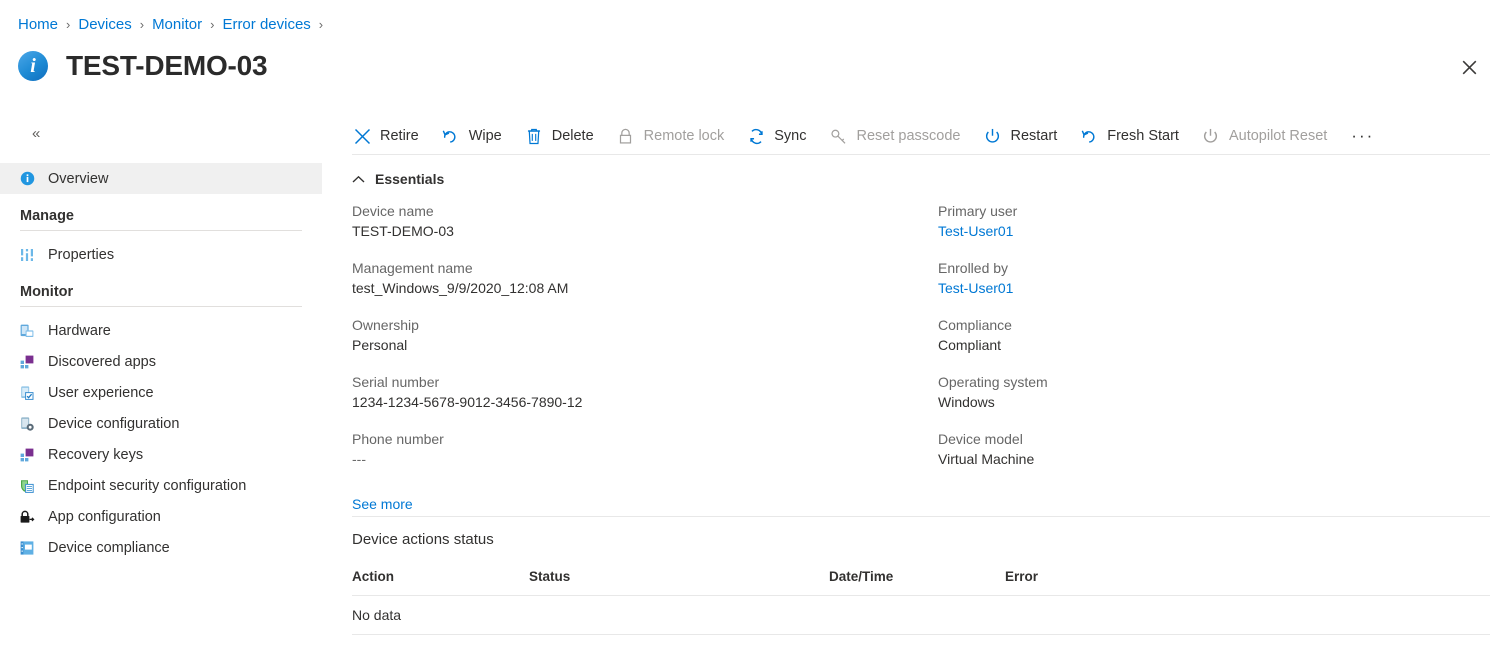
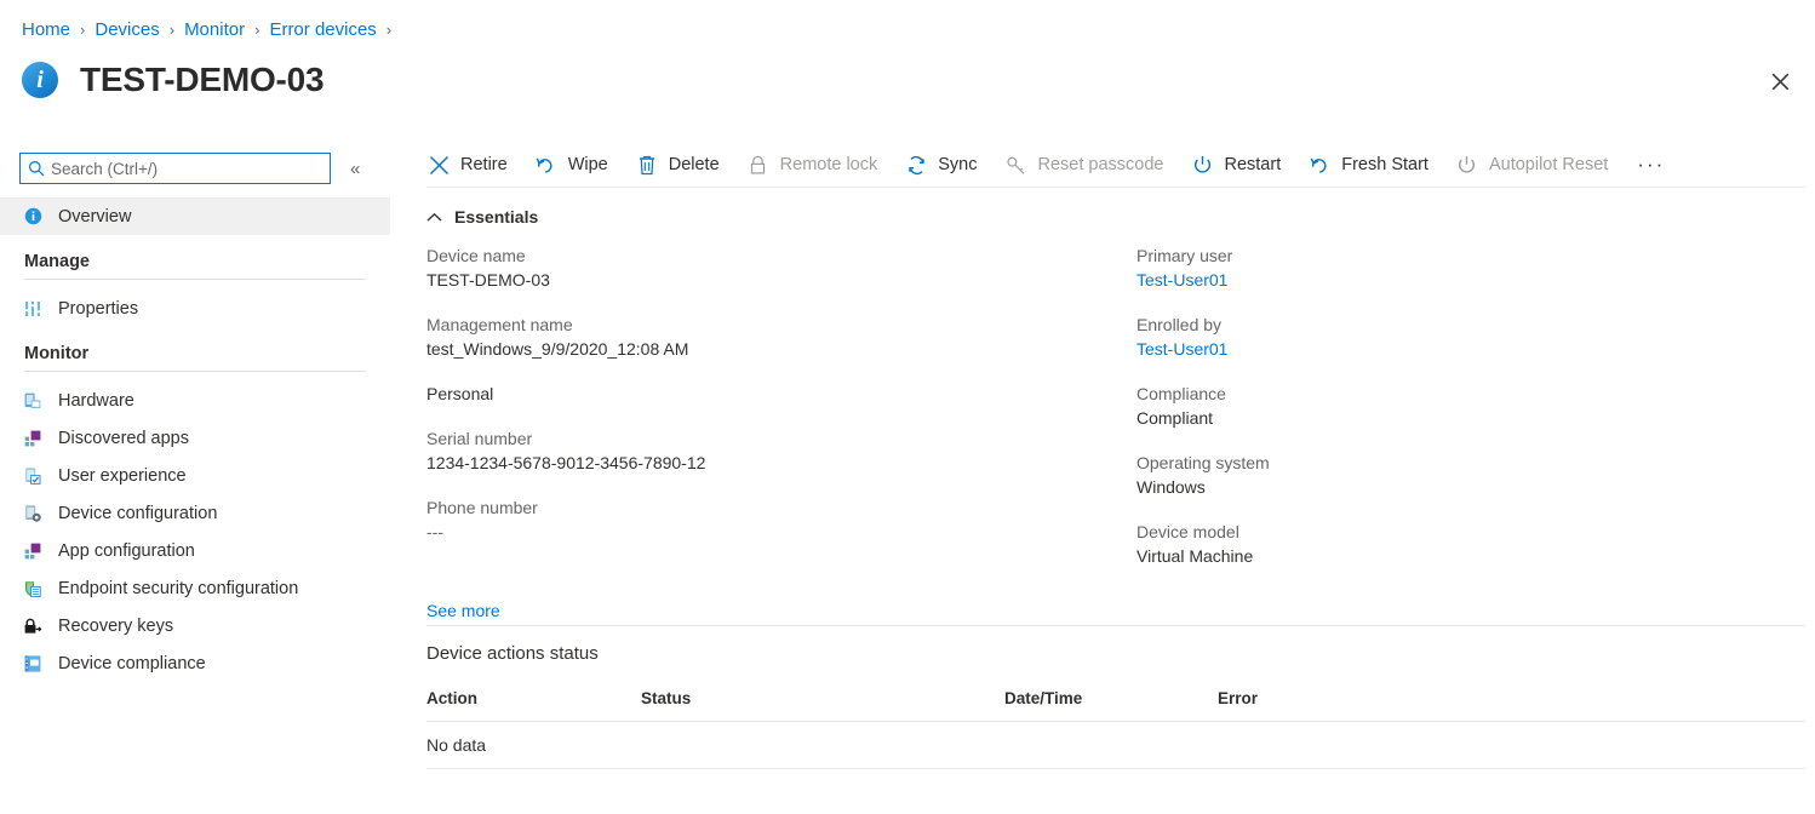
  Home
  ›
  Devices
  ›
  Monitor
  ›
  Error devices
  ›
  i
  TEST-DEMO-03
+ Search (Ctrl+/)
  «
  Overview
  Manage
  Properties
  Monitor
  Hardware
  Discovered apps
  User experience
  Device configuration
- Recovery keys
+ App configuration
  Endpoint security configuration
- App configuration
+ Recovery keys
  Device compliance
  Retire
  Wipe
  Delete
  Remote lock
  Sync
  Reset passcode
  Restart
  Fresh Start
  Autopilot Reset
  ···
  Essentials
  Device name
  TEST-DEMO-03
  Management name
  test_Windows_9/9/2020_12:08 AM
- Ownership
  Personal
  Serial number
  1234-1234-5678-9012-3456-7890-12
  Phone number
  ---
  Primary user
  Test-User01
  Enrolled by
  Test-User01
  Compliance
  Compliant
  Operating system
  Windows
  Device model
  Virtual Machine
  See more
  Device actions status
  Action
  Status
  Date/Time
  Error
  No data
